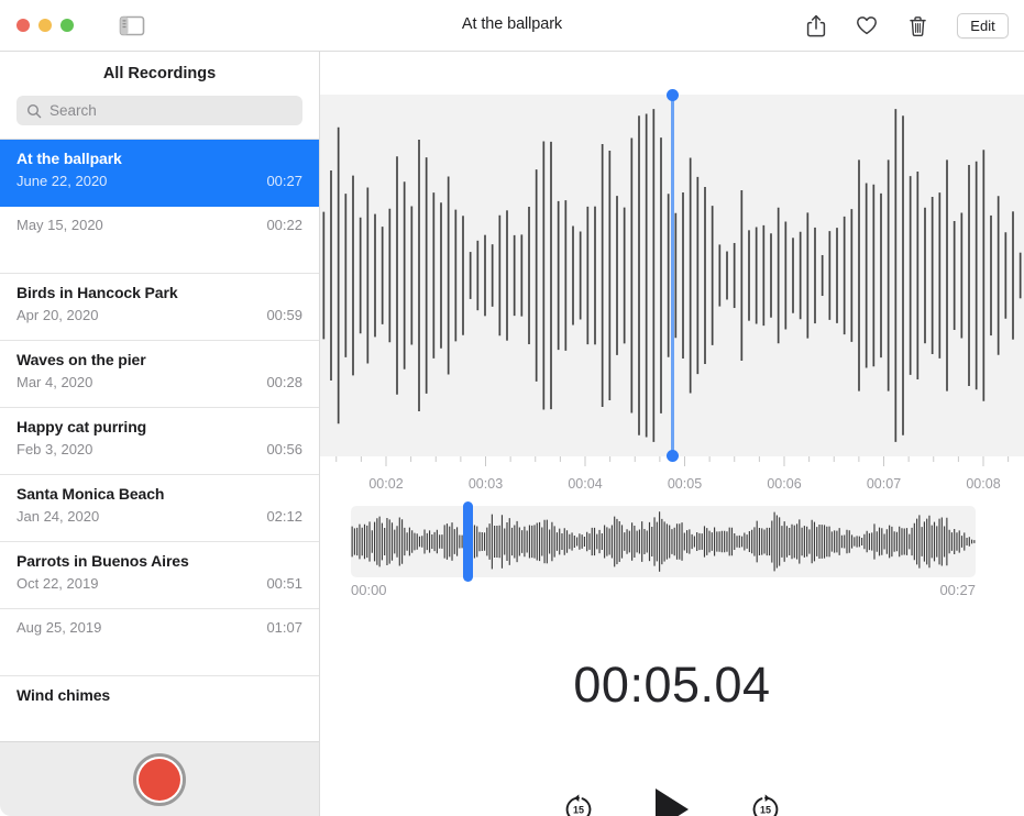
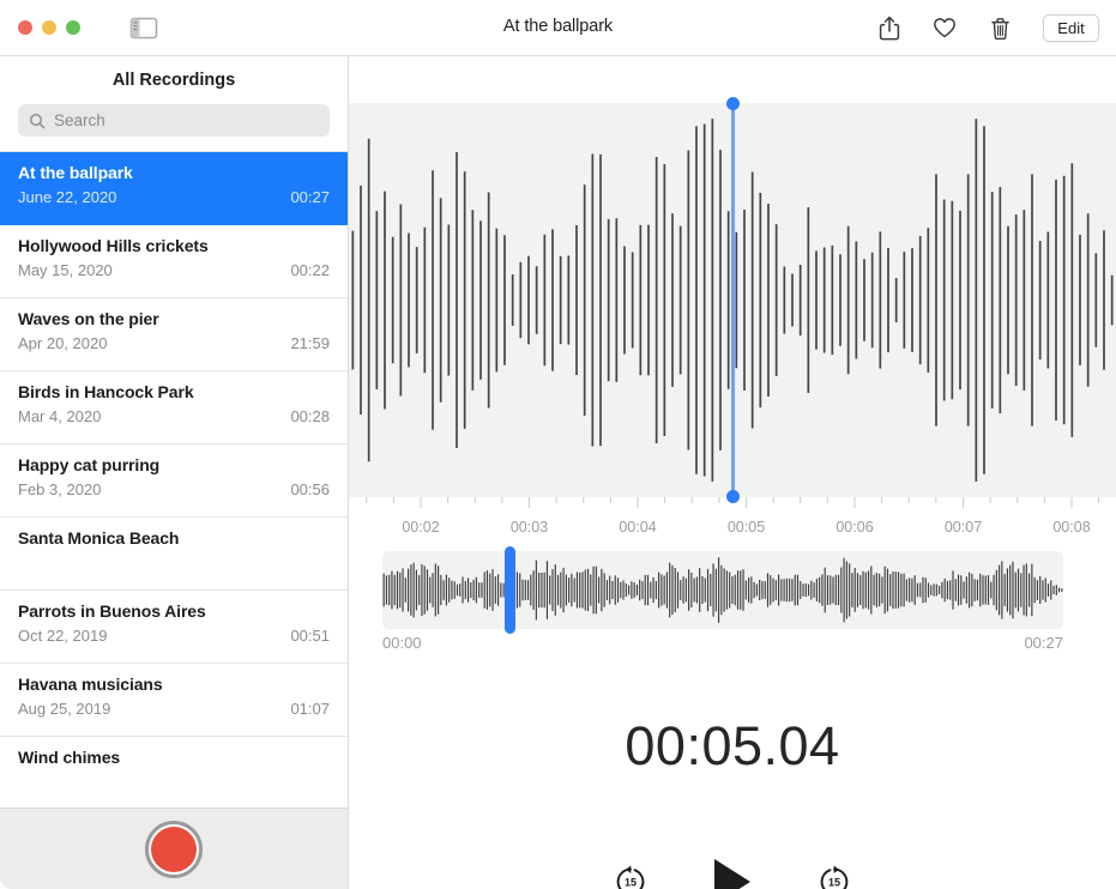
  At the ballpark
  Edit
  All Recordings
  Search
  At the ballpark
  June 22, 2020
  00:27
+ Hollywood Hills crickets
  May 15, 2020
  00:22
- Birds in Hancock Park
+ Waves on the pier
  Apr 20, 2020
- 00:59
+ 21:59
- Waves on the pier
+ Birds in Hancock Park
  Mar 4, 2020
  00:28
  Happy cat purring
  Feb 3, 2020
  00:56
  Santa Monica Beach
- Jan 24, 2020
- 02:12
  Parrots in Buenos Aires
  Oct 22, 2019
  00:51
+ Havana musicians
  Aug 25, 2019
  01:07
  Wind chimes
  00:02
  00:03
  00:04
  00:05
  00:06
  00:07
  00:08
  00:00
  00:27
  00:05.04
  15
  15
